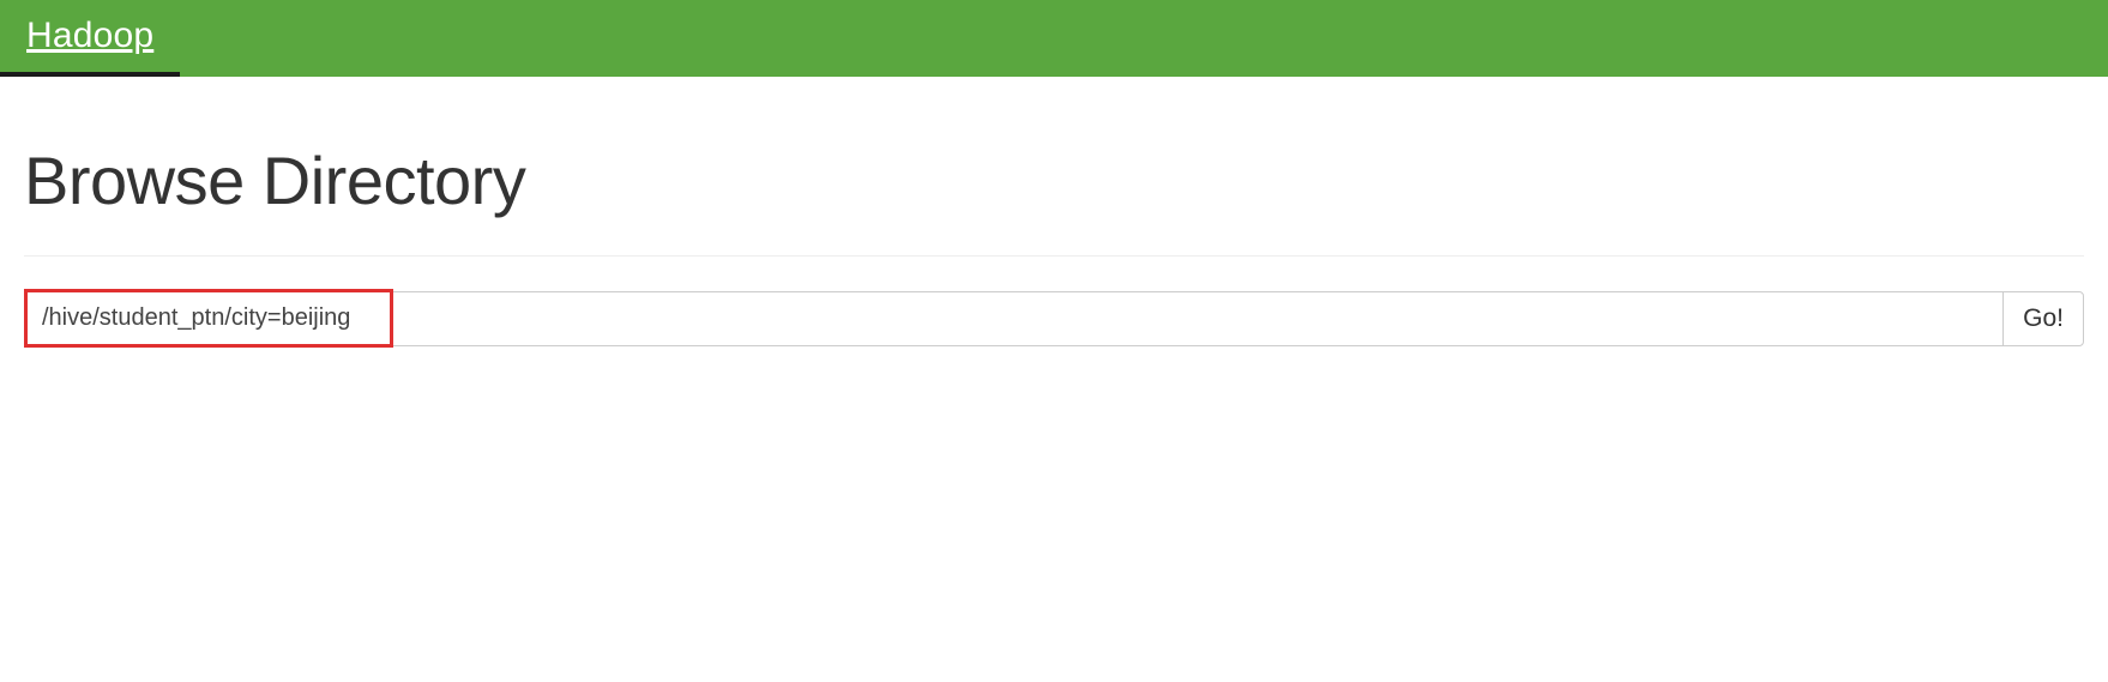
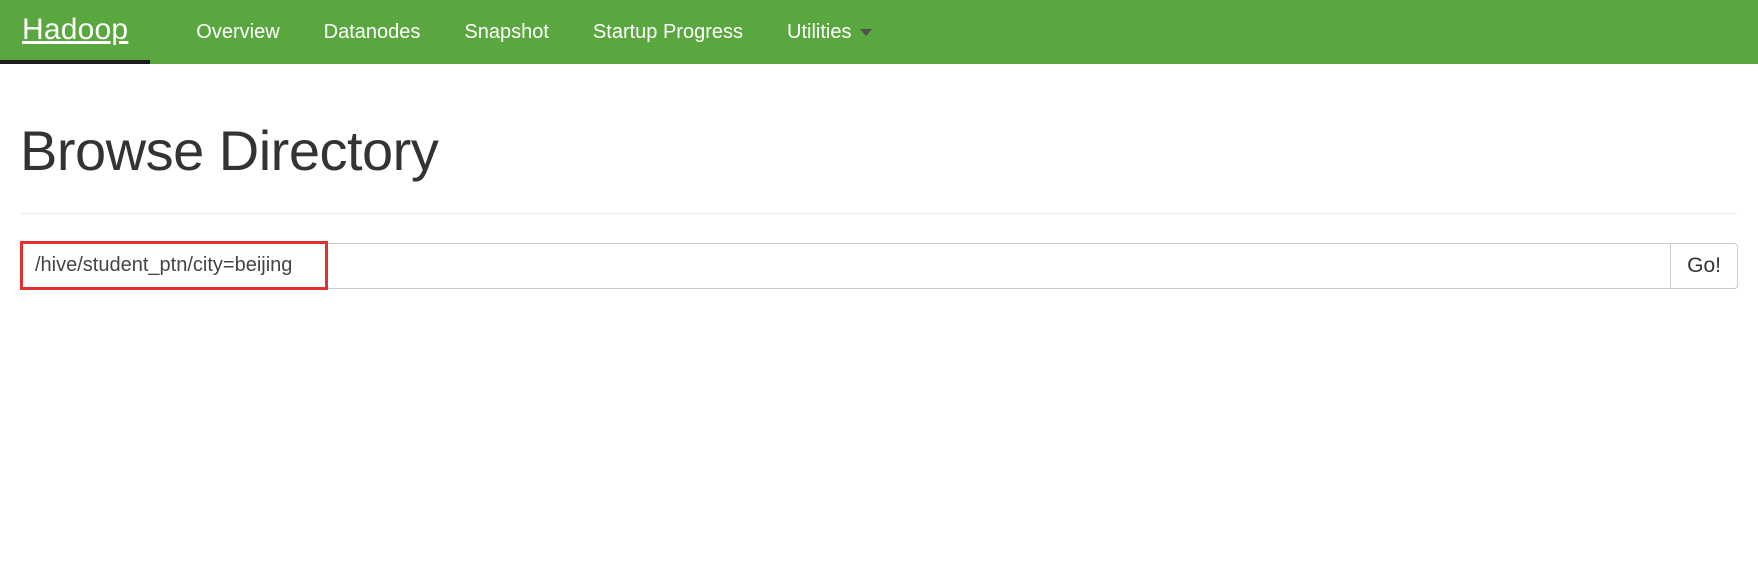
  Hadoop
+ Overview
+ Datanodes
+ Snapshot
+ Startup Progress
+ Utilities
  Browse Directory
  /hive/student_ptn/city=beijing
  Go!
